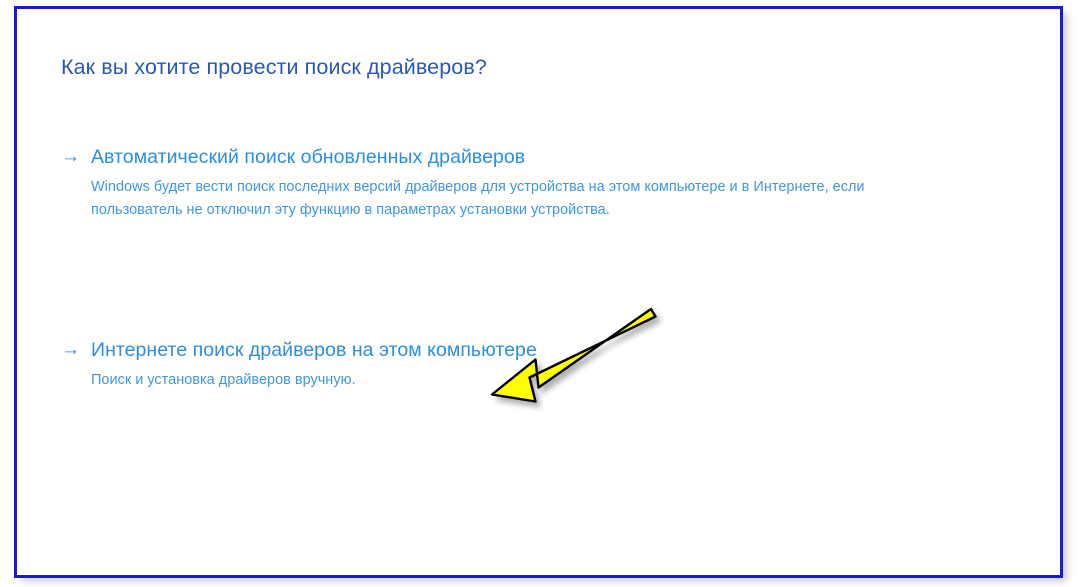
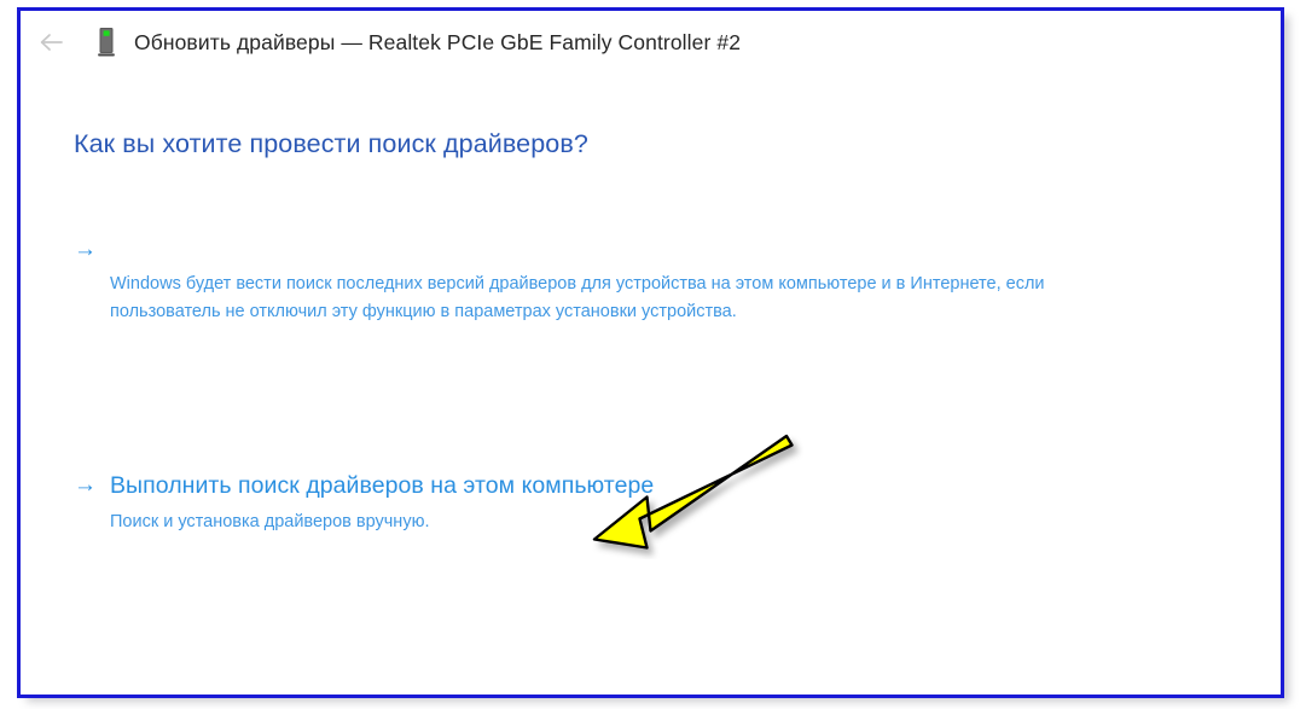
+ Обновить драйверы — Realtek PCIe GbE Family Controller #2
  Как вы хотите провести поиск драйверов?
  →
- Автоматический поиск обновленных драйверов
  Windows будет вести поиск последних версий драйверов для устройства на этом компьютере и в Интернете, если пользователь не отключил эту функцию в параметрах установки устройства.
  →
- Интернете поиск драйверов на этом компьютере
+ Выполнить поиск драйверов на этом компьютере
  Поиск и установка драйверов вручную.
